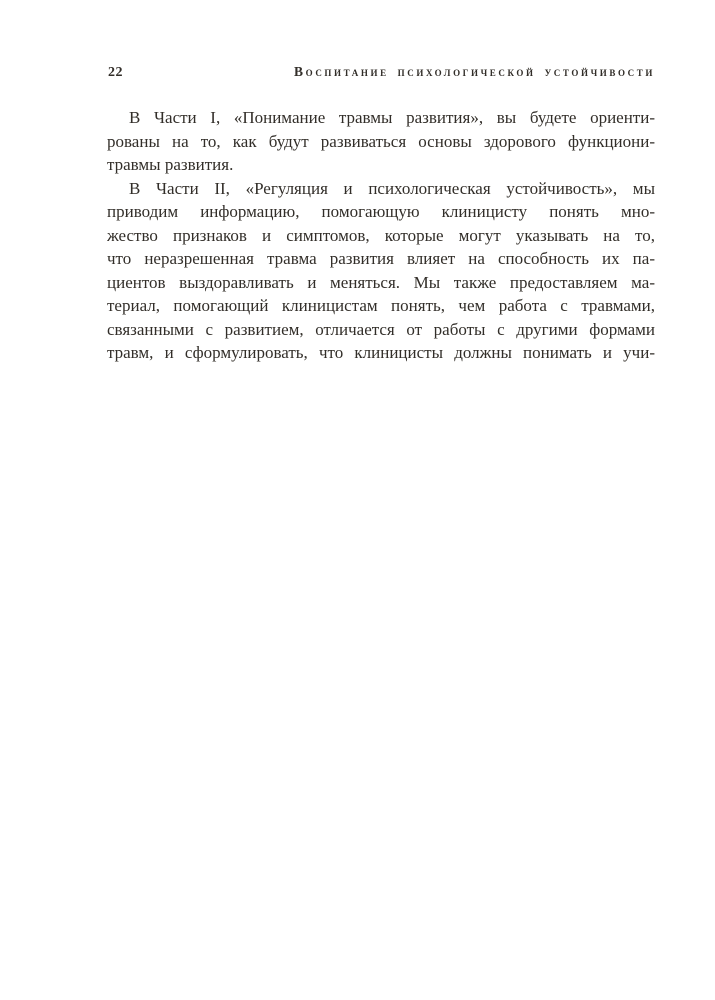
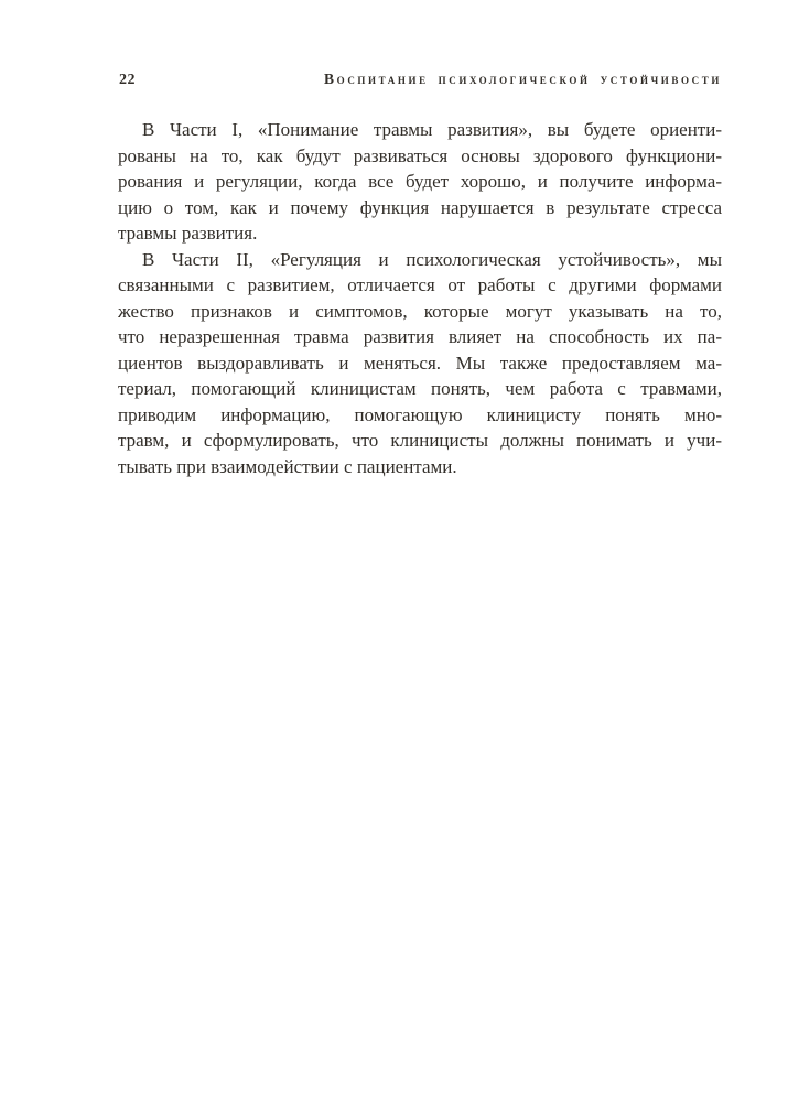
  22
  Воспитание психологической устойчивости
  В Части I, «Понимание травмы развития», вы будете ориенти-
  рованы на то, как будут развиваться основы здорового функциони-
+ рования и регуляции, когда все будет хорошо, и получите информа-
+ цию о том, как и почему функция нарушается в результате стресса
  травмы развития.
  В Части II, «Регуляция и психологическая устойчивость», мы
- приводим информацию, помогающую клиницисту понять мно-
+ связанными с развитием, отличается от работы с другими формами
  жество признаков и симптомов, которые могут указывать на то,
  что неразрешенная травма развития влияет на способность их па-
  циентов выздоравливать и меняться. Мы также предоставляем ма-
  териал, помогающий клиницистам понять, чем работа с травмами,
- связанными с развитием, отличается от работы с другими формами
+ приводим информацию, помогающую клиницисту понять мно-
  травм, и сформулировать, что клиницисты должны понимать и учи-
+ тывать при взаимодействии с пациентами.
